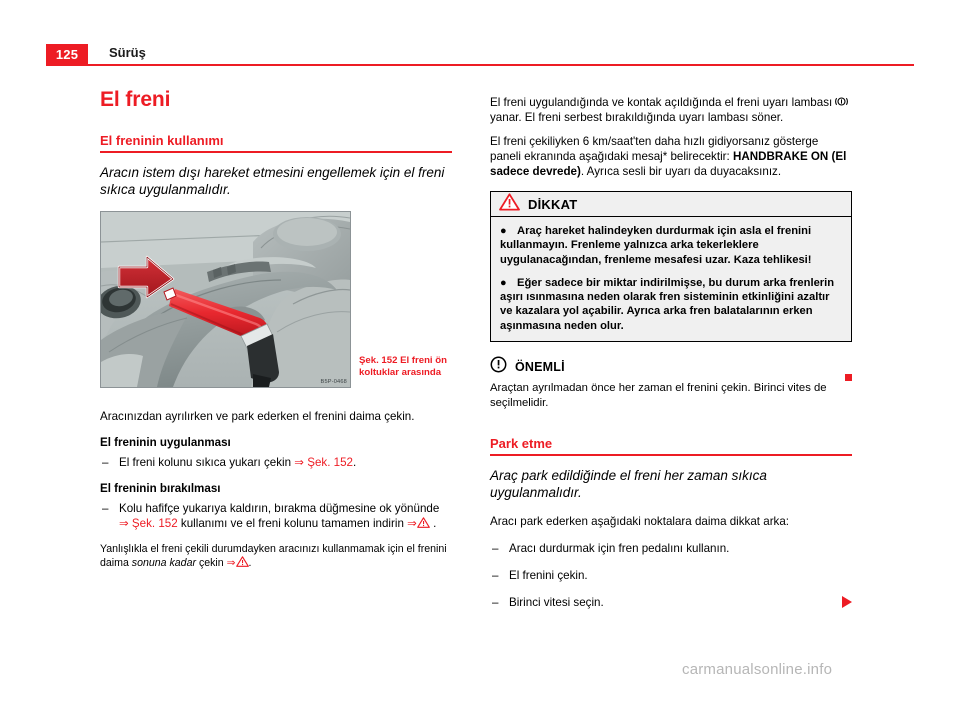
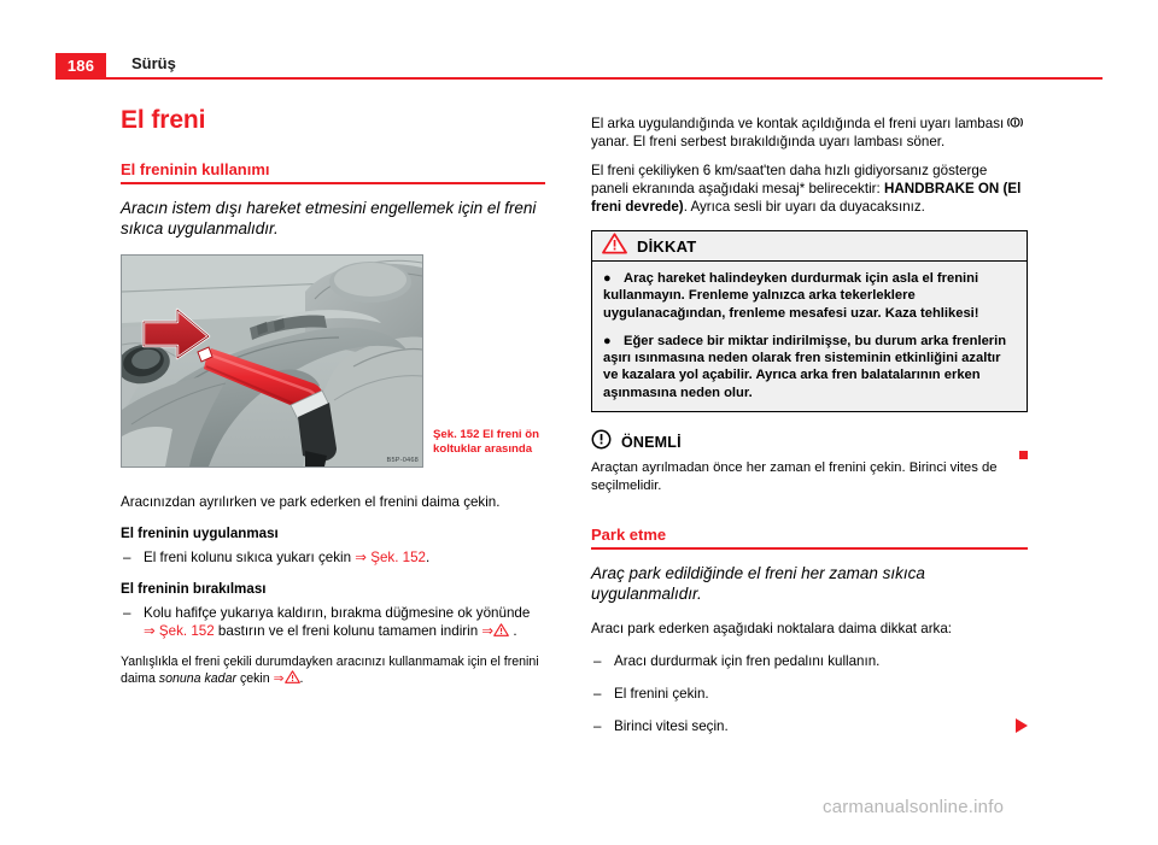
- 125
+ 186
  Sürüş
  El freni
  El freninin kullanımı
  Aracın istem dışı hareket etmesini engellemek için el freni sıkıca uygulanmalıdır.
  Şek. 152 El freni ön koltuklar arasında
  Aracınızdan ayrılırken ve park ederken el frenini daima çekin.
  El freninin uygulanması
  –
  El freni kolunu sıkıca yukarı çekin ⇒ Şek. 152.
  El freninin bırakılması
  –
- Kolu hafifçe yukarıya kaldırın, bırakma düğmesine ok yönünde ⇒ Şek. 152 kullanımı ve el freni kolunu tamamen indirin ⇒ .
+ Kolu hafifçe yukarıya kaldırın, bırakma düğmesine ok yönünde ⇒ Şek. 152 bastırın ve el freni kolunu tamamen indirin ⇒ .
  Yanlışlıkla el freni çekili durumdayken aracınızı kullanmamak için el frenini daima sonuna kadar çekin ⇒ .
- El freni uygulandığında ve kontak açıldığında el freni uyarı lambası yanar. El freni serbest bırakıldığında uyarı lambası söner.
+ El arka uygulandığında ve kontak açıldığında el freni uyarı lambası yanar. El freni serbest bırakıldığında uyarı lambası söner.
- El freni çekiliyken 6 km/saat'ten daha hızlı gidiyorsanız gösterge paneli ekranında aşağıdaki mesaj* belirecektir: HANDBRAKE ON (El sadece devrede). Ayrıca sesli bir uyarı da duyacaksınız.
+ El freni çekiliyken 6 km/saat'ten daha hızlı gidiyorsanız gösterge paneli ekranında aşağıdaki mesaj* belirecektir: HANDBRAKE ON (El freni devrede). Ayrıca sesli bir uyarı da duyacaksınız.
  DİKKAT
  ● Araç hareket halindeyken durdurmak için asla el frenini kullanmayın. Frenleme yalnızca arka tekerleklere uygulanacağından, frenleme mesafesi uzar. Kaza tehlikesi!
  ● Eğer sadece bir miktar indirilmişse, bu durum arka frenlerin aşırı ısınmasına neden olarak fren sisteminin etkinliğini azaltır ve kazalara yol açabilir. Ayrıca arka fren balatalarının erken aşınmasına neden olur.
  ÖNEMLİ
  Araçtan ayrılmadan önce her zaman el frenini çekin. Birinci vites de seçilmelidir.
  Park etme
  Araç park edildiğinde el freni her zaman sıkıca uygulanmalıdır.
  Aracı park ederken aşağıdaki noktalara daima dikkat arka:
  –
  Aracı durdurmak için fren pedalını kullanın.
  –
  El frenini çekin.
  –
  Birinci vitesi seçin.
  carmanualsonline.info
